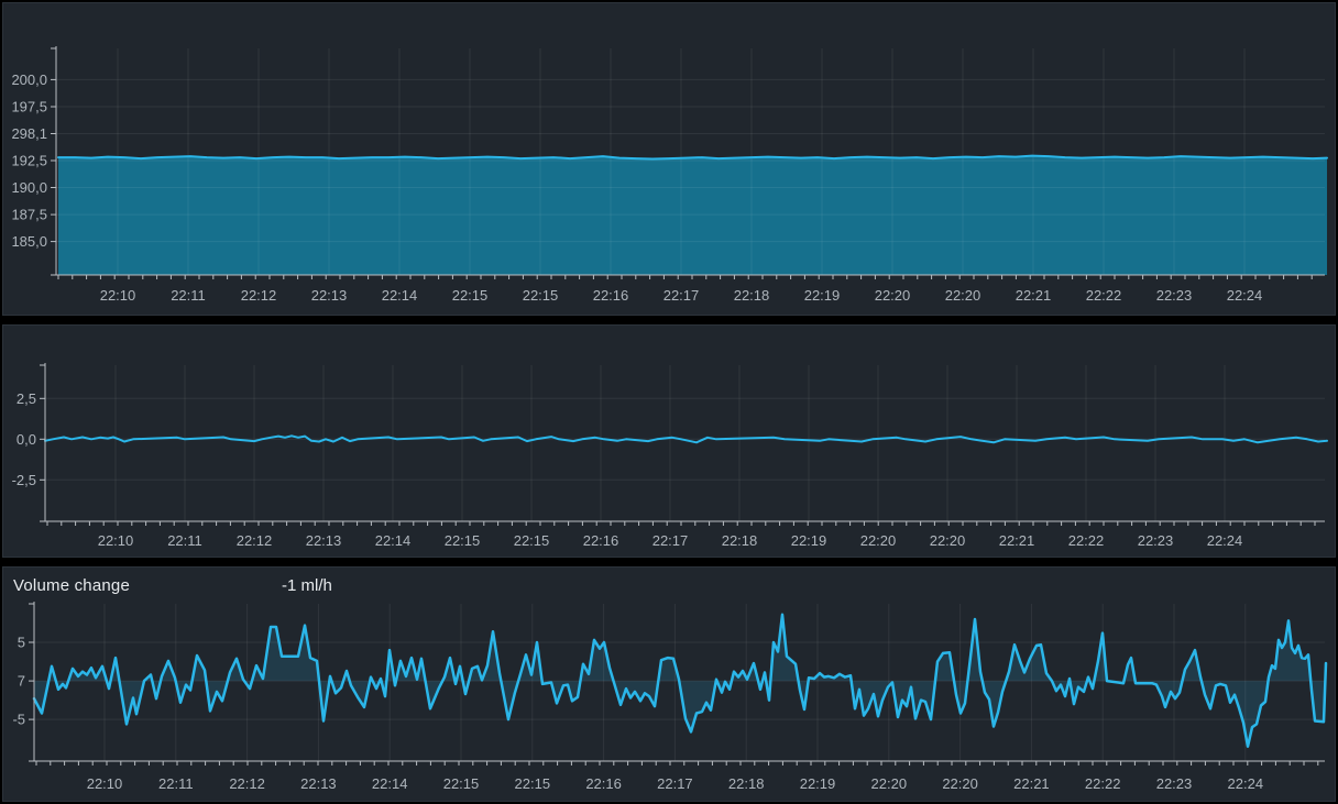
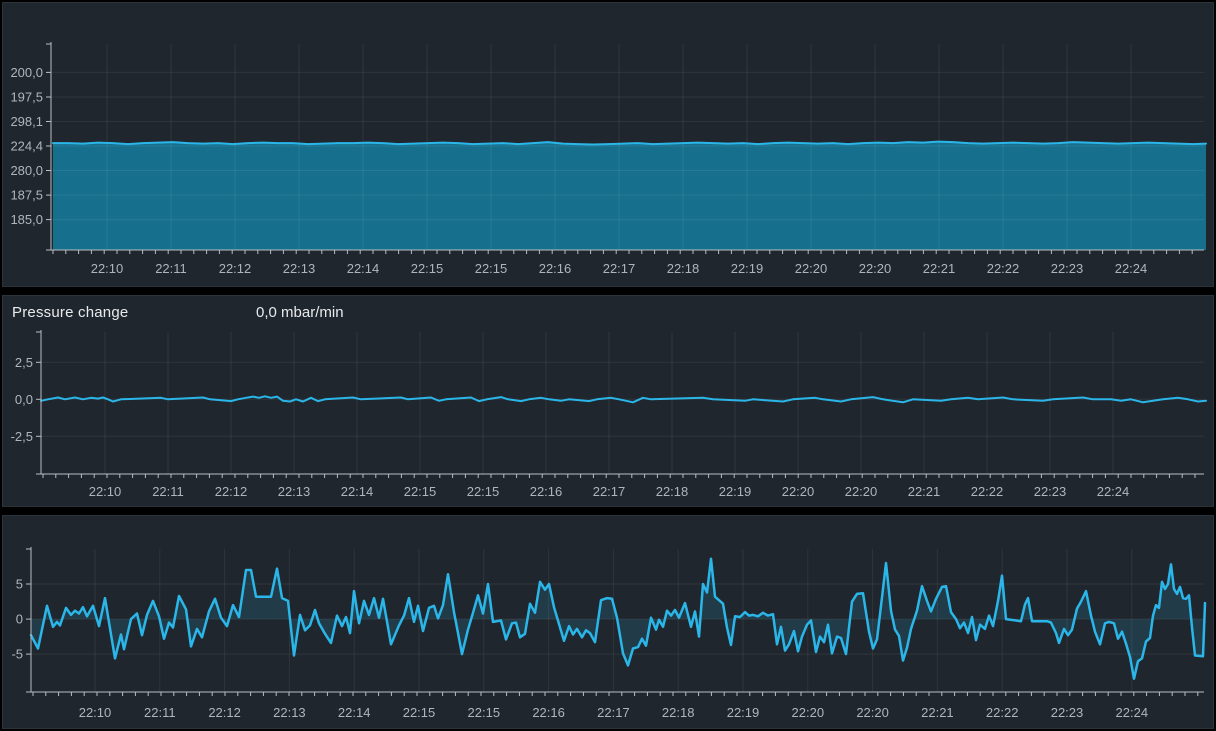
  200,0
  197,5
  298,1
- 192,5
+ 224,4
- 190,0
+ 280,0
  187,5
  185,0
  22:10
  22:11
  22:12
  22:13
  22:14
  22:15
  22:15
  22:16
  22:17
  22:18
  22:19
  22:20
  22:20
  22:21
  22:22
  22:23
  22:24
+ Pressure change
+ 0,0 mbar/min
  2,5
  0,0
  -2,5
  22:10
  22:11
  22:12
  22:13
  22:14
  22:15
  22:15
  22:16
  22:17
  22:18
  22:19
  22:20
  22:20
  22:21
  22:22
  22:23
  22:24
- Volume change
- -1 ml/h
  5
- 7
+ 0
  -5
  22:10
  22:11
  22:12
  22:13
  22:14
  22:15
  22:15
  22:16
  22:17
  22:18
  22:19
  22:20
  22:20
  22:21
  22:22
  22:23
  22:24
